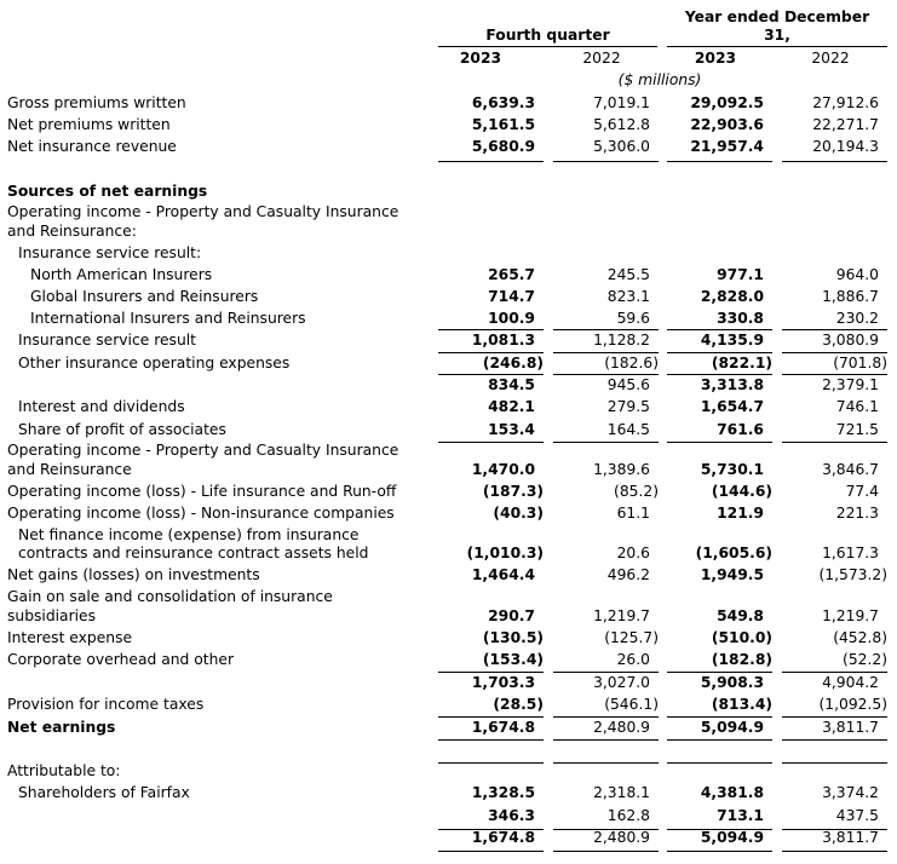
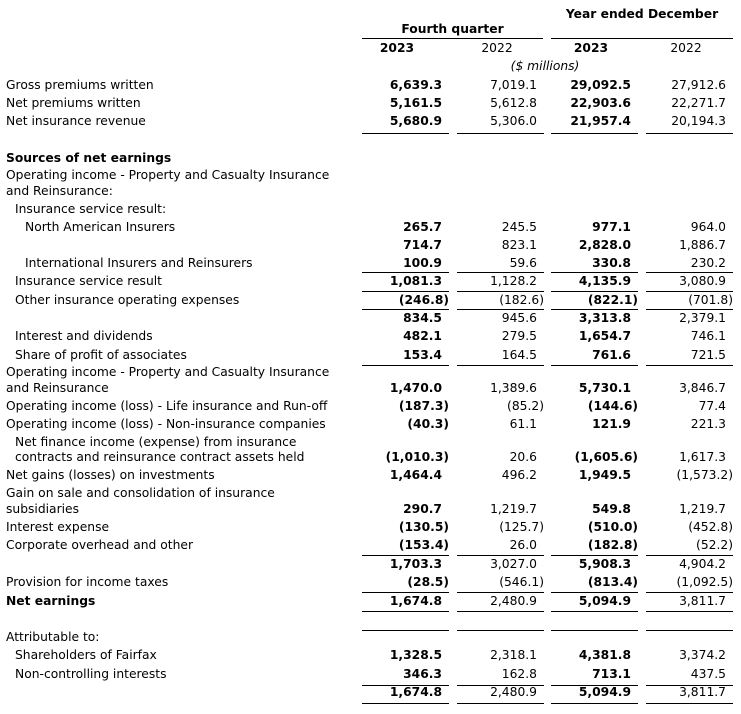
  Fourth quarter
  Year ended December
- 31,
  2023
  2022
  2023
  2022
  ($ millions)
  Gross premiums written
  6,639.3
  7,019.1
  29,092.5
  27,912.6
  Net premiums written
  5,161.5
  5,612.8
  22,903.6
  22,271.7
  Net insurance revenue
  5,680.9
  5,306.0
  21,957.4
  20,194.3
  Sources of net earnings
  Operating income - Property and Casualty Insurance
  and Reinsurance:
  Insurance service result:
  North American Insurers
  265.7
  245.5
  977.1
  964.0
- Global Insurers and Reinsurers
  714.7
  823.1
  2,828.0
  1,886.7
  International Insurers and Reinsurers
  100.9
  59.6
  330.8
  230.2
  Insurance service result
  1,081.3
  1,128.2
  4,135.9
  3,080.9
  Other insurance operating expenses
  (246.8)
  (182.6)
  (822.1)
  (701.8)
  834.5
  945.6
  3,313.8
  2,379.1
  Interest and dividends
  482.1
  279.5
  1,654.7
  746.1
  Share of profit of associates
  153.4
  164.5
  761.6
  721.5
  Operating income - Property and Casualty Insurance
  and Reinsurance
  1,470.0
  1,389.6
  5,730.1
  3,846.7
  Operating income (loss) - Life insurance and Run-off
  (187.3)
  (85.2)
  (144.6)
  77.4
  Operating income (loss) - Non-insurance companies
  (40.3)
  61.1
  121.9
  221.3
  Net finance income (expense) from insurance
  contracts and reinsurance contract assets held
  (1,010.3)
  20.6
  (1,605.6)
  1,617.3
  Net gains (losses) on investments
  1,464.4
  496.2
  1,949.5
  (1,573.2)
  Gain on sale and consolidation of insurance
  subsidiaries
  290.7
  1,219.7
  549.8
  1,219.7
  Interest expense
  (130.5)
  (125.7)
  (510.0)
  (452.8)
  Corporate overhead and other
  (153.4)
  26.0
  (182.8)
  (52.2)
  1,703.3
  3,027.0
  5,908.3
  4,904.2
  Provision for income taxes
  (28.5)
  (546.1)
  (813.4)
  (1,092.5)
  Net earnings
  1,674.8
  2,480.9
  5,094.9
  3,811.7
  Attributable to:
  Shareholders of Fairfax
  1,328.5
  2,318.1
  4,381.8
  3,374.2
+ Non-controlling interests
  346.3
  162.8
  713.1
  437.5
  1,674.8
  2,480.9
  5,094.9
  3,811.7
